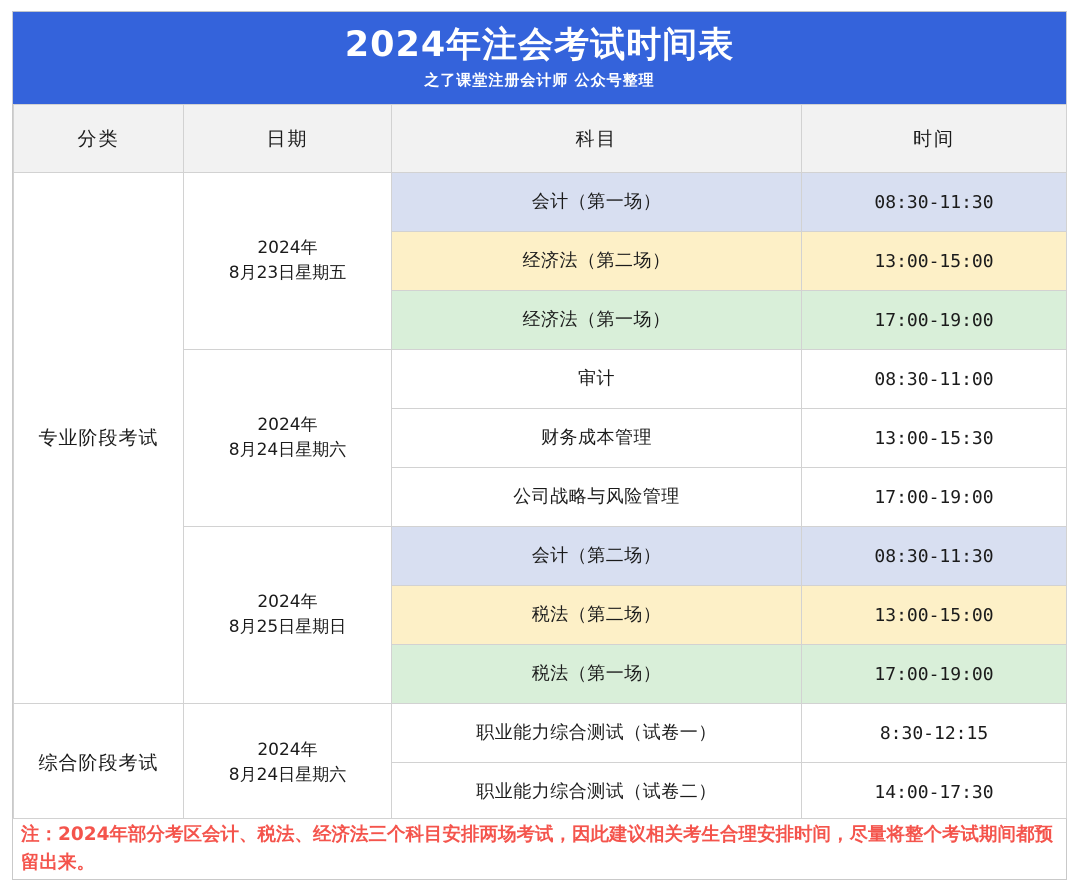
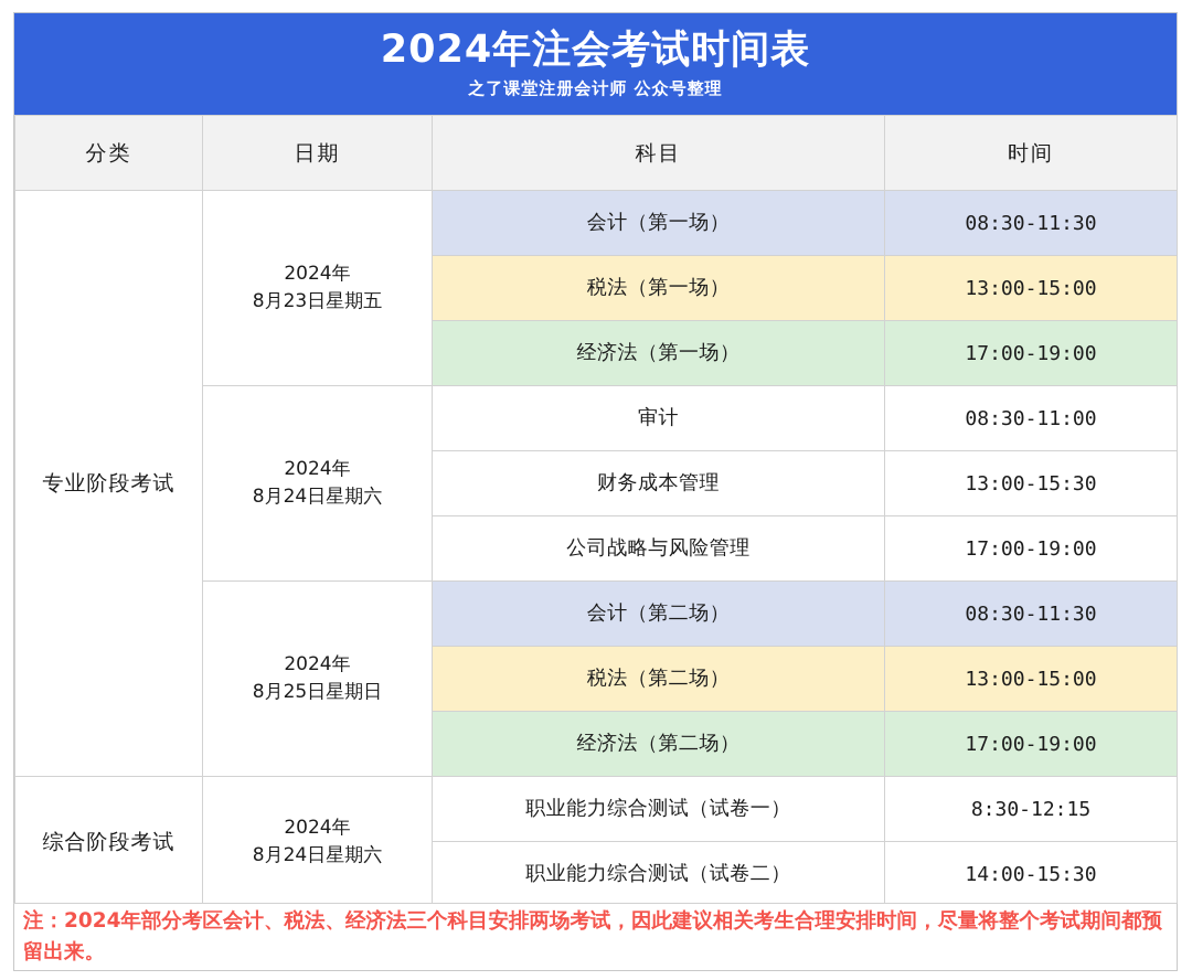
  2024年注会考试时间表
  之了课堂注册会计师 公众号整理
  分类	日期	科目	时间
  专业阶段考试	2024年 8月23日星期五	会计（第一场）	08:30-11:30
- 经济法（第二场）	13:00-15:00
+ 税法（第一场）	13:00-15:00
  经济法（第一场）	17:00-19:00
  2024年 8月24日星期六	审计	08:30-11:00
  财务成本管理	13:00-15:30
  公司战略与风险管理	17:00-19:00
  2024年 8月25日星期日	会计（第二场）	08:30-11:30
  税法（第二场）	13:00-15:00
- 税法（第一场）	17:00-19:00
+ 经济法（第二场）	17:00-19:00
  综合阶段考试	2024年 8月24日星期六	职业能力综合测试（试卷一）	8:30-12:15
- 职业能力综合测试（试卷二）	14:00-17:30
+ 职业能力综合测试（试卷二）	14:00-15:30
  注：2024年部分考区会计、税法、经济法三个科目安排两场考试，因此建议相关考生合理安排时间，尽量将整个考试期间都预留出来。
